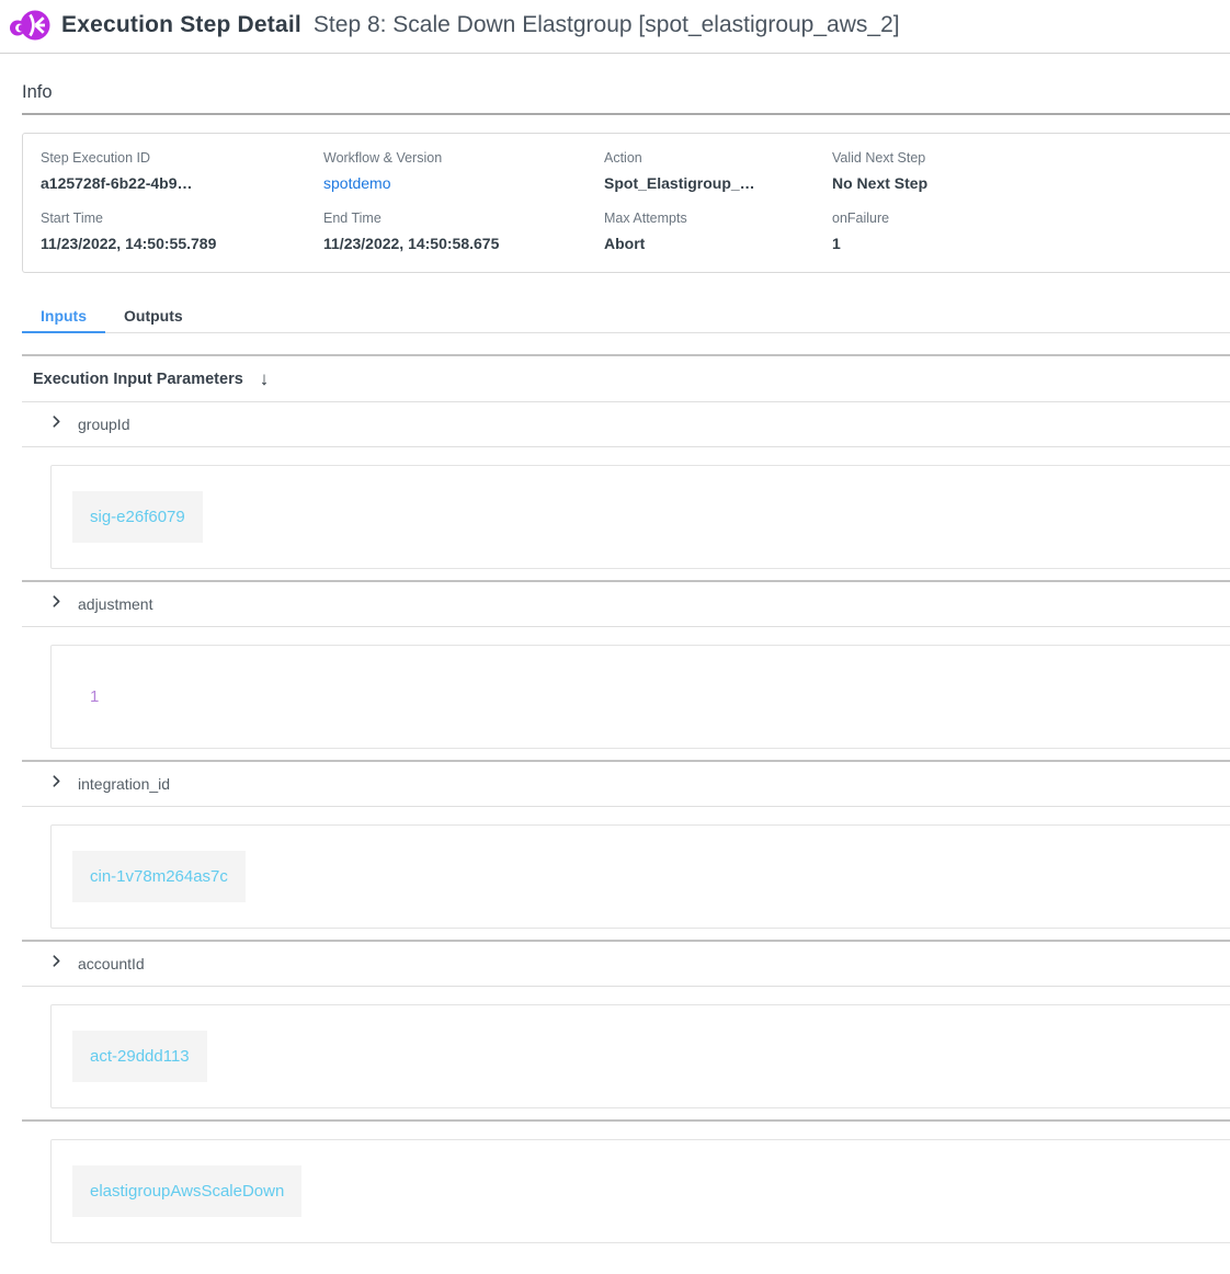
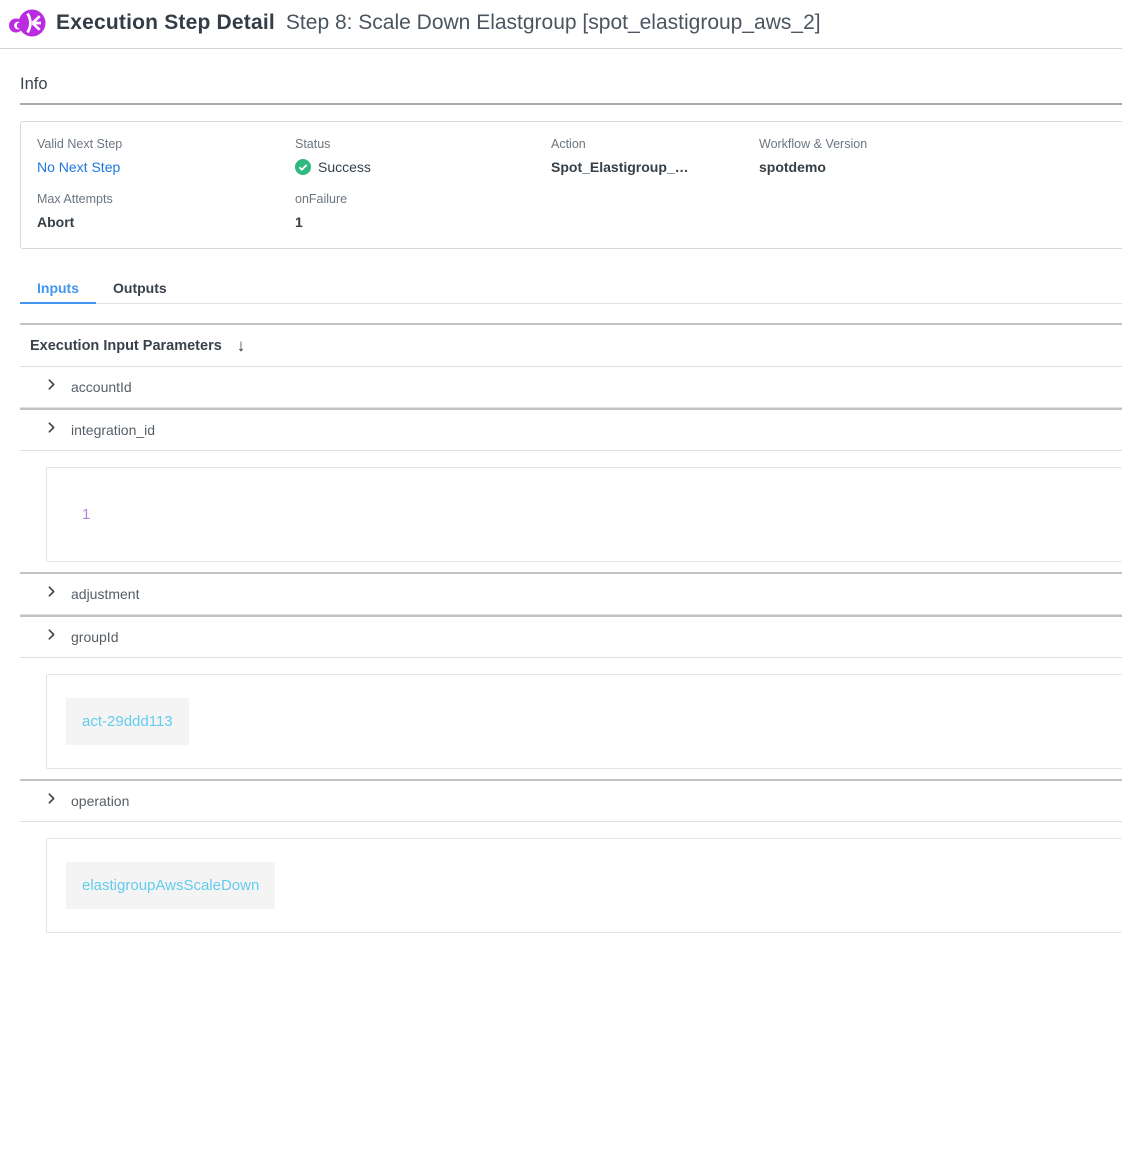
  Execution Step Detail
  Step 8: Scale Down Elastgroup [spot_elastigroup_aws_2]
  Info
- Step Execution ID
- a125728f-6b22-4b9…
- Workflow & Version
+ Valid Next Step
- spotdemo
+ No Next Step
+ Status
+ Success
  Action
  Spot_Elastigroup_…
- Valid Next Step
+ Workflow & Version
- No Next Step
+ spotdemo
- Start Time
- 11/23/2022, 14:50:55.789
- End Time
- 11/23/2022, 14:50:58.675
  Max Attempts
  Abort
  onFailure
  1
  Inputs
  Outputs
  Execution Input Parameters
  ↓
- groupId
+ accountId
- sig-e26f6079
- adjustment
+ integration_id
  1
- integration_id
+ adjustment
- cin-1v78m264as7c
- accountId
+ groupId
  act-29ddd113
+ operation
  elastigroupAwsScaleDown
